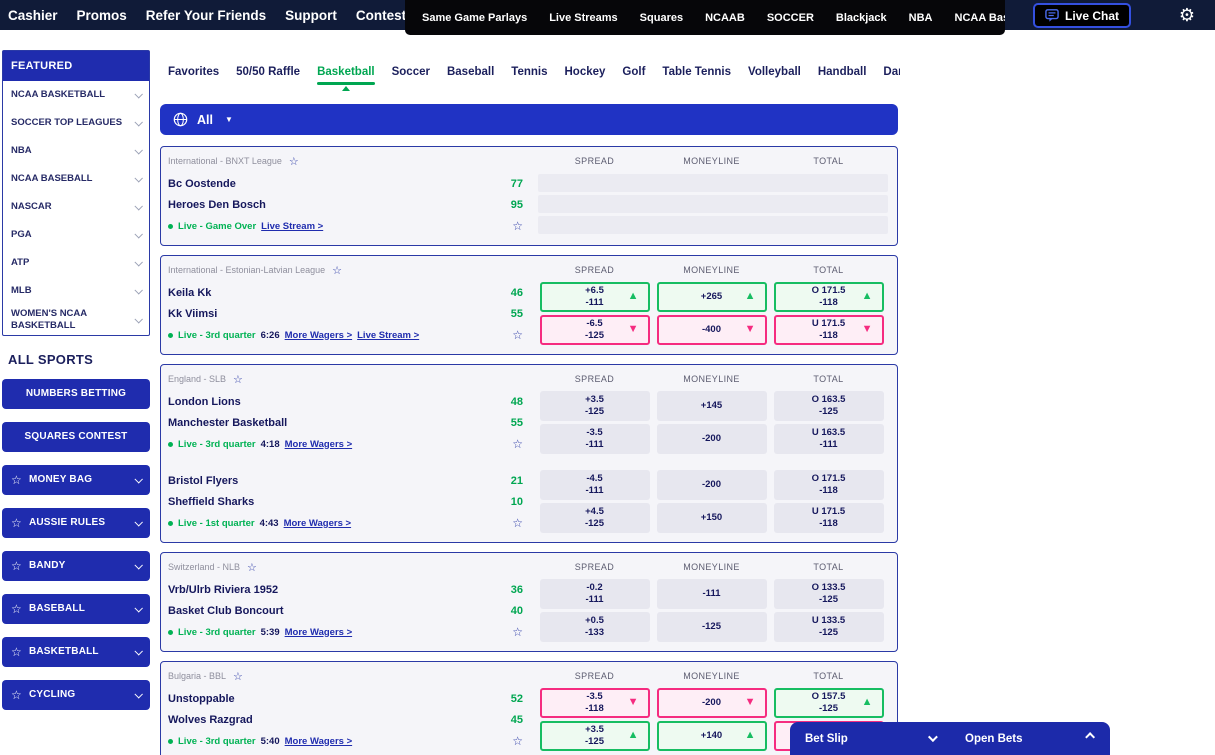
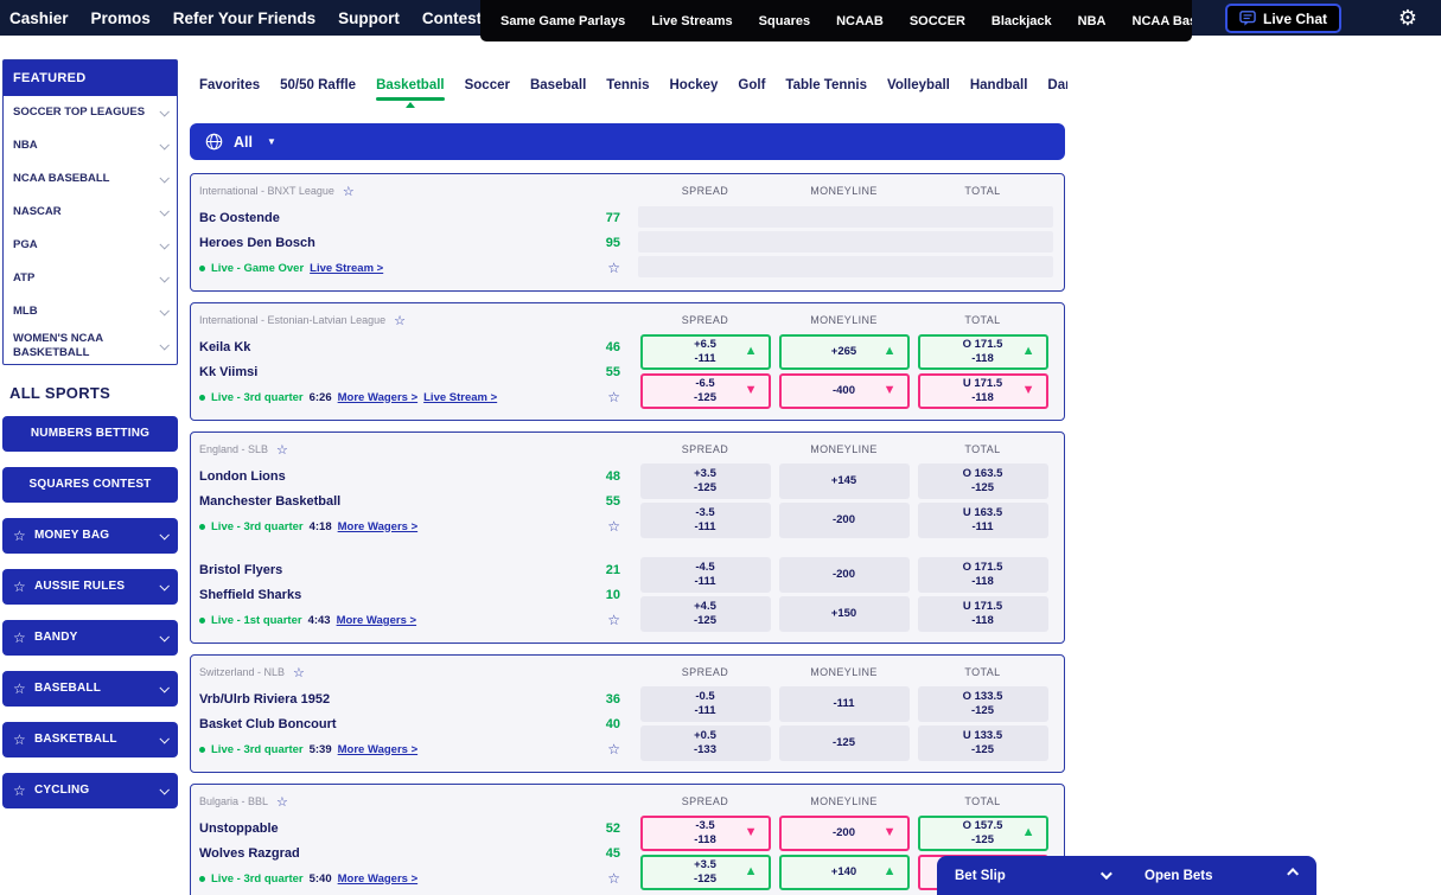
  Cashier
  Promos
  Refer Your Friends
  Support
  Contest
  Same Game Parlays
  Live Streams
  Squares
  NCAAB
  SOCCER
  Blackjack
  NBA
  Live Chat
  ⚙
  FEATURED
- NCAA BASKETBALL
  SOCCER TOP LEAGUES
  NBA
  NCAA BASEBALL
  NASCAR
  PGA
  ATP
  MLB
  WOMEN'S NCAA BASKETBALL
  ALL SPORTS
  NUMBERS BETTING
  SQUARES CONTEST
  ☆
  MONEY BAG
  ☆
  AUSSIE RULES
  ☆
  BANDY
  ☆
  BASEBALL
  ☆
  BASKETBALL
  ☆
  CYCLING
  Favorites
  50/50 Raffle
  Basketball
  Soccer
  Baseball
  Tennis
  Hockey
  Golf
  Table Tennis
  Volleyball
  Handball
  All
  ▼
  International - BNXT League
  ☆
  SPREAD
  MONEYLINE
  TOTAL
  Bc Oostende
  77
  Heroes Den Bosch
  95
  Live - Game Over
  Live Stream >
  ☆
  International - Estonian-Latvian League
  ☆
  SPREAD
  MONEYLINE
  TOTAL
  Keila Kk
  46
  Kk Viimsi
  55
  Live - 3rd quarter
  6:26
  More Wagers >
  Live Stream >
  ☆
  +6.5
  -111
  +265
  O 171.5
  -118
  -6.5
  -125
  -400
  U 171.5
  -118
  England - SLB
  ☆
  SPREAD
  MONEYLINE
  TOTAL
  London Lions
  48
  Manchester Basketball
  55
  Live - 3rd quarter
  4:18
  More Wagers >
  ☆
  +3.5
  -125
  +145
  O 163.5
  -125
  -3.5
  -111
  -200
  U 163.5
  -111
  Bristol Flyers
  21
  Sheffield Sharks
  10
  Live - 1st quarter
  4:43
  More Wagers >
  ☆
  -4.5
  -111
  -200
  O 171.5
  -118
  +4.5
  -125
  +150
  U 171.5
  -118
  Switzerland - NLB
  ☆
  SPREAD
  MONEYLINE
  TOTAL
  Vrb/Ulrb Riviera 1952
  36
  Basket Club Boncourt
  40
  Live - 3rd quarter
  5:39
  More Wagers >
  ☆
- -0.2
+ -0.5
  -111
  -111
  O 133.5
  -125
  +0.5
  -133
  -125
  U 133.5
  -125
  Bulgaria - BBL
  ☆
  SPREAD
  MONEYLINE
  TOTAL
  Unstoppable
  52
  Wolves Razgrad
  45
  Live - 3rd quarter
  5:40
  More Wagers >
  ☆
  -3.5
  -118
  -200
  O 157.5
  -125
  +3.5
  -125
  +140
  Bet Slip
  Open Bets
